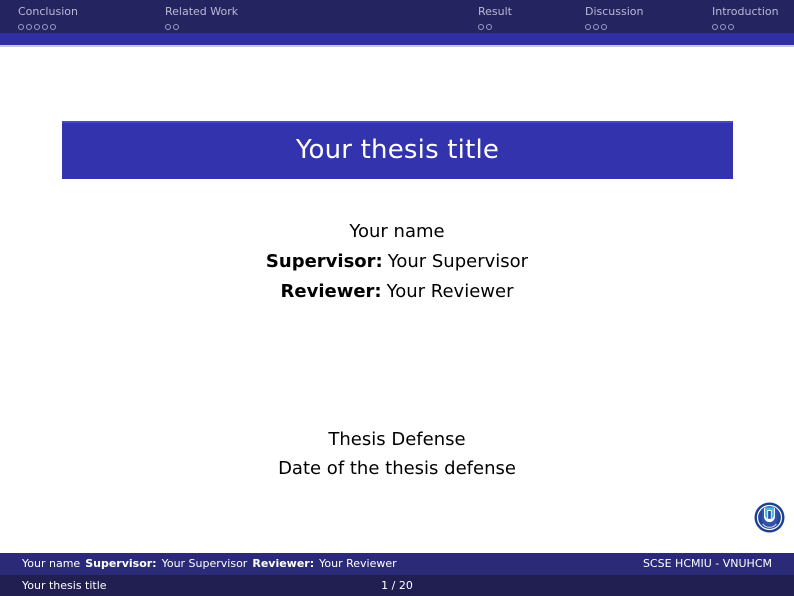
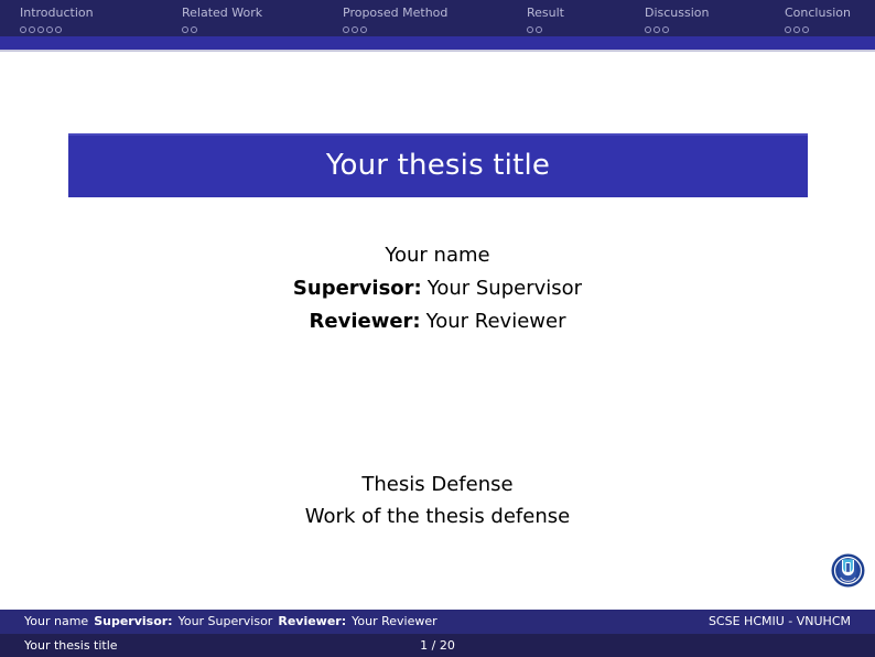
- Conclusion
+ Introduction
  Related Work
+ Proposed Method
  Result
  Discussion
- Introduction
+ Conclusion
  Your thesis title
  Your name
  Supervisor: Your Supervisor
  Reviewer: Your Reviewer
  Thesis Defense
- Date of the thesis defense
+ Work of the thesis defense
  Your name Supervisor: Your Supervisor Reviewer: Your Reviewer
  SCSE HCMIU - VNUHCM
  Your thesis title
  1 / 20
